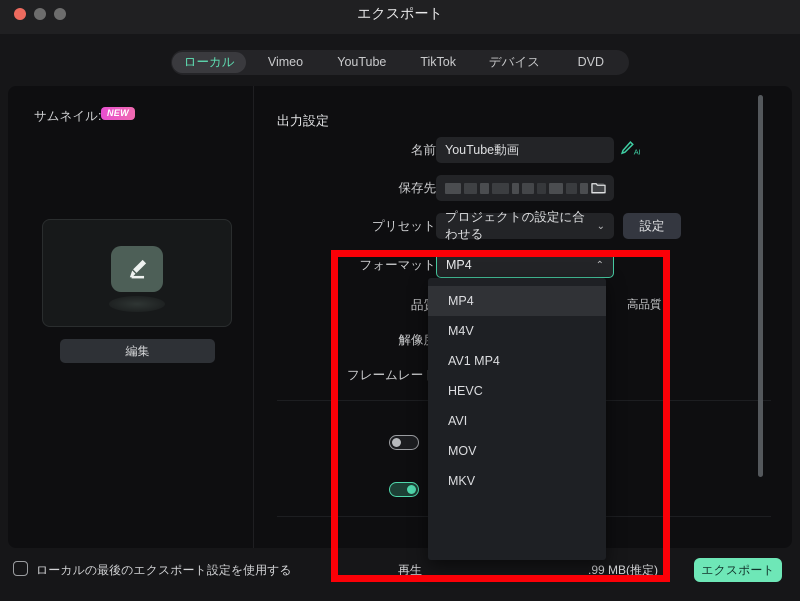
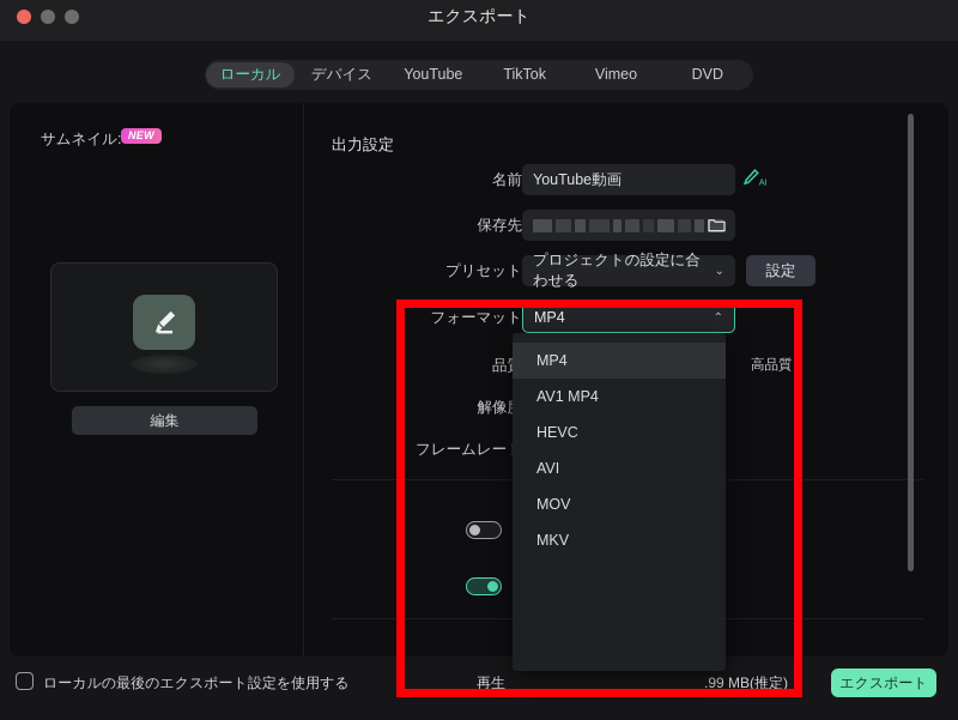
  エクスポート
  ローカル
- Vimeo
+ デバイス
  YouTube
  TikTok
- デバイス
+ Vimeo
  DVD
  サムネイル:
  NEW
  編集
  出力設定
  名前
  YouTube動画
  AI
  保存先
  プリセット
  プロジェクトの設定に合わせる
  ⌄
  設定
  フォーマット
  MP4
  ⌃
  高品質
  フレームレー
  MP4
- M4V
  AV1 MP4
  HEVC
  AVI
  MOV
  MKV
  ローカルの最後のエクスポート設定を使用する
  再生
  .99 MB(推定)
  エクスポート
